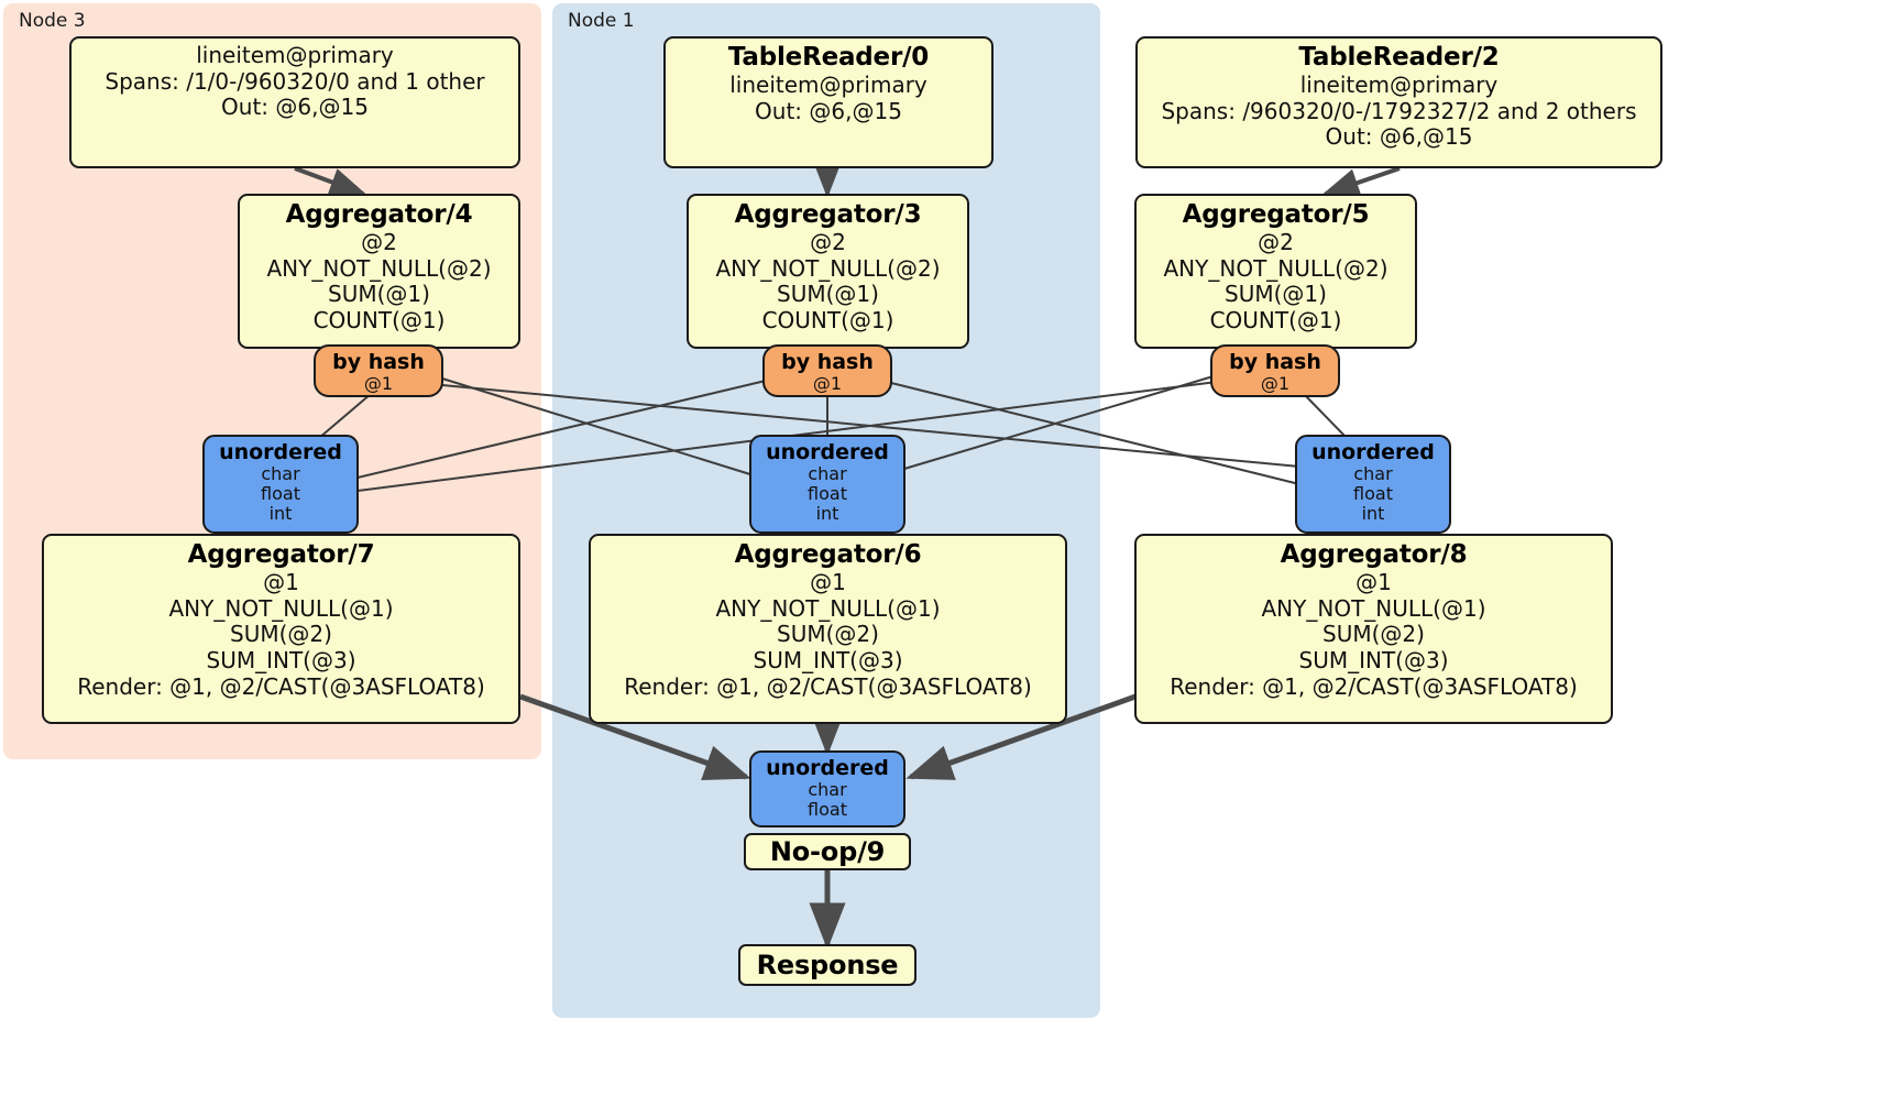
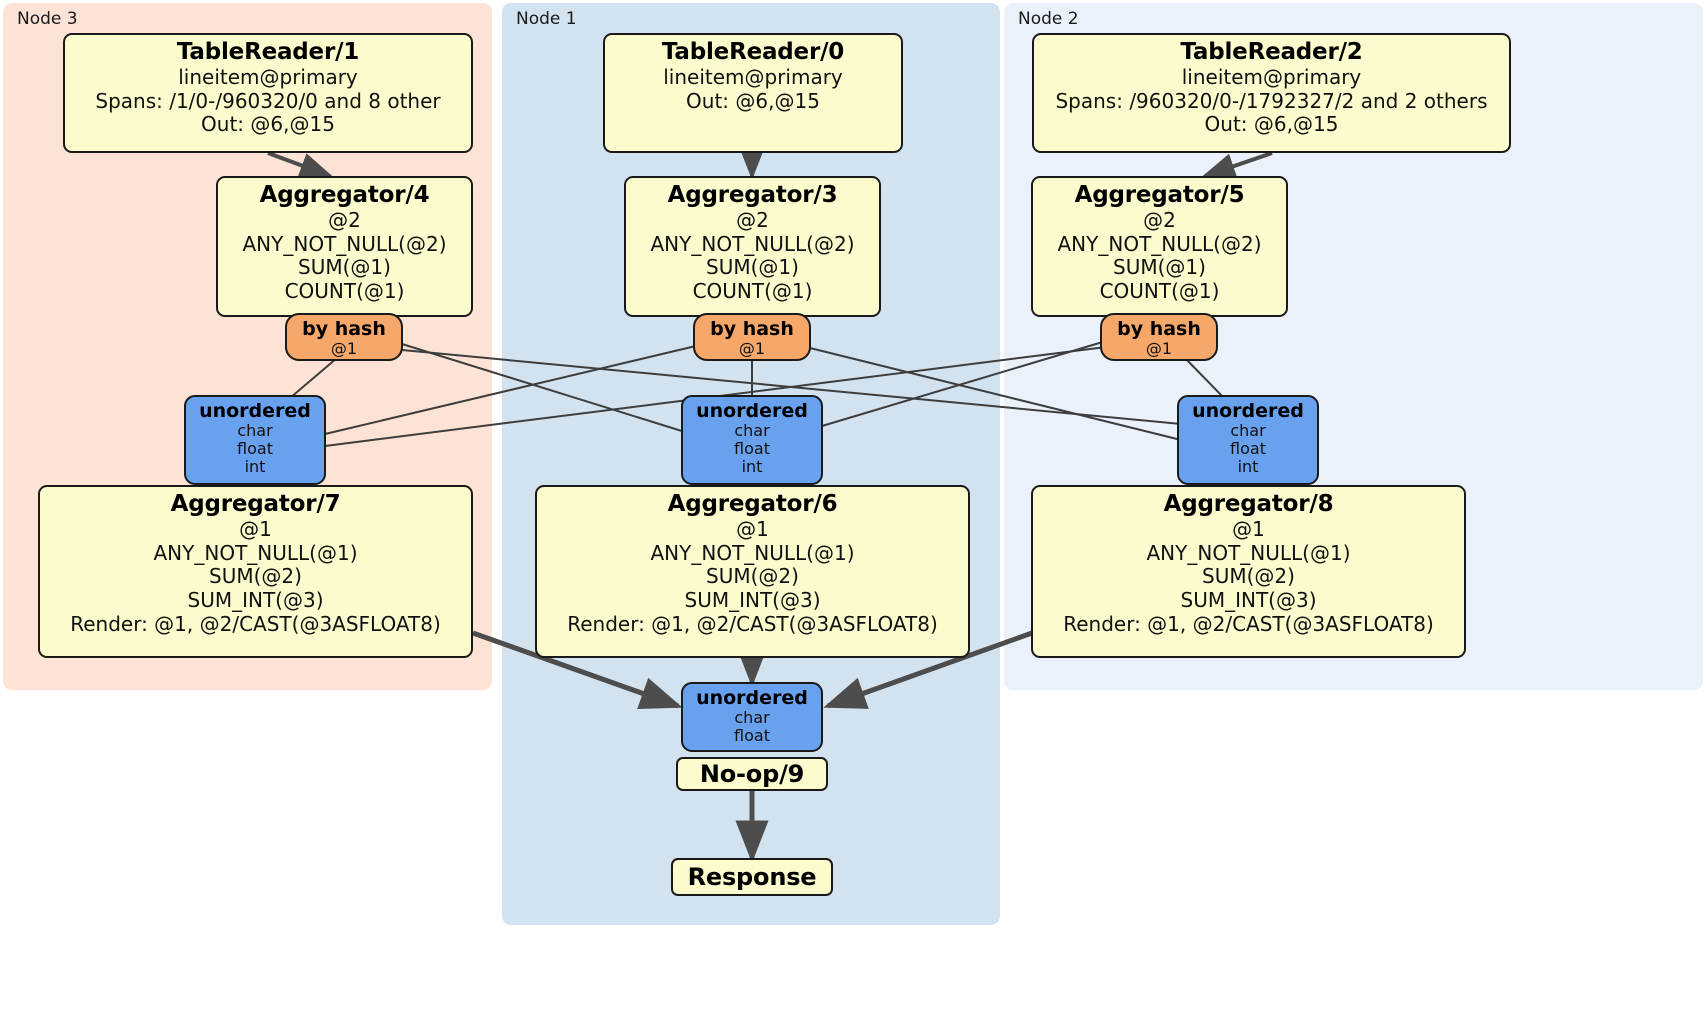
  Node 3
  Node 1
+ Node 2
+ TableReader/1
  lineitem@primary
- Spans: /1/0-/960320/0 and 1 other
+ Spans: /1/0-/960320/0 and 8 other
  Out: @6,@15
  Aggregator/4
  @2
  ANY_NOT_NULL(@2)
  SUM(@1)
  COUNT(@1)
  by hash
  @1
  unordered
  char
  float
  int
  Aggregator/7
  @1
  ANY_NOT_NULL(@1)
  SUM(@2)
  SUM_INT(@3)
  Render: @1, @2/CAST(@3ASFLOAT8)
  TableReader/0
  lineitem@primary
  Out: @6,@15
  Aggregator/3
  @2
  ANY_NOT_NULL(@2)
  SUM(@1)
  COUNT(@1)
  by hash
  @1
  unordered
  char
  float
  int
  Aggregator/6
  @1
  ANY_NOT_NULL(@1)
  SUM(@2)
  SUM_INT(@3)
  Render: @1, @2/CAST(@3ASFLOAT8)
  unordered
  char
  float
  No-op/9
  Response
  TableReader/2
  lineitem@primary
  Spans: /960320/0-/1792327/2 and 2 others
  Out: @6,@15
  Aggregator/5
  @2
  ANY_NOT_NULL(@2)
  SUM(@1)
  COUNT(@1)
  by hash
  @1
  unordered
  char
  float
  int
  Aggregator/8
  @1
  ANY_NOT_NULL(@1)
  SUM(@2)
  SUM_INT(@3)
  Render: @1, @2/CAST(@3ASFLOAT8)
